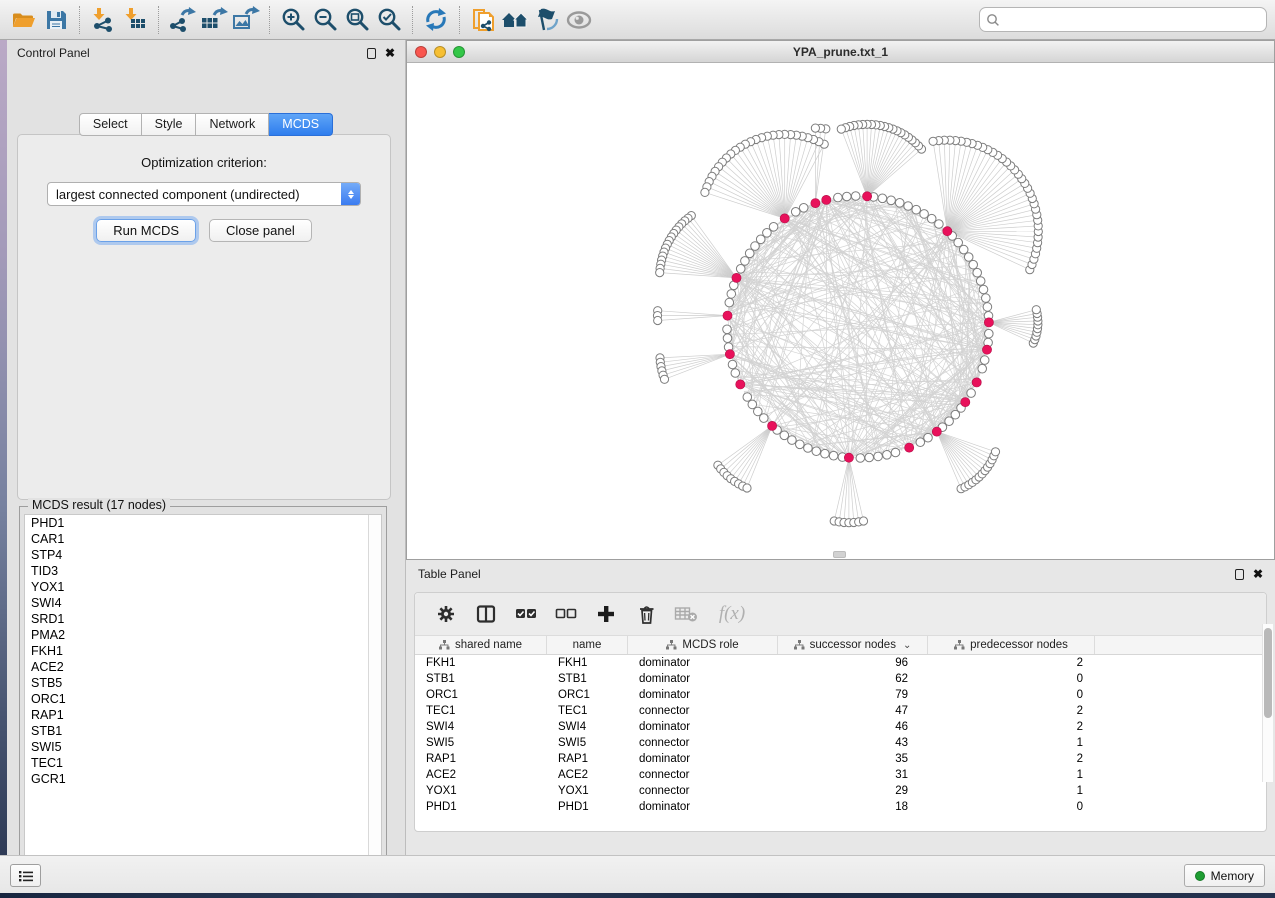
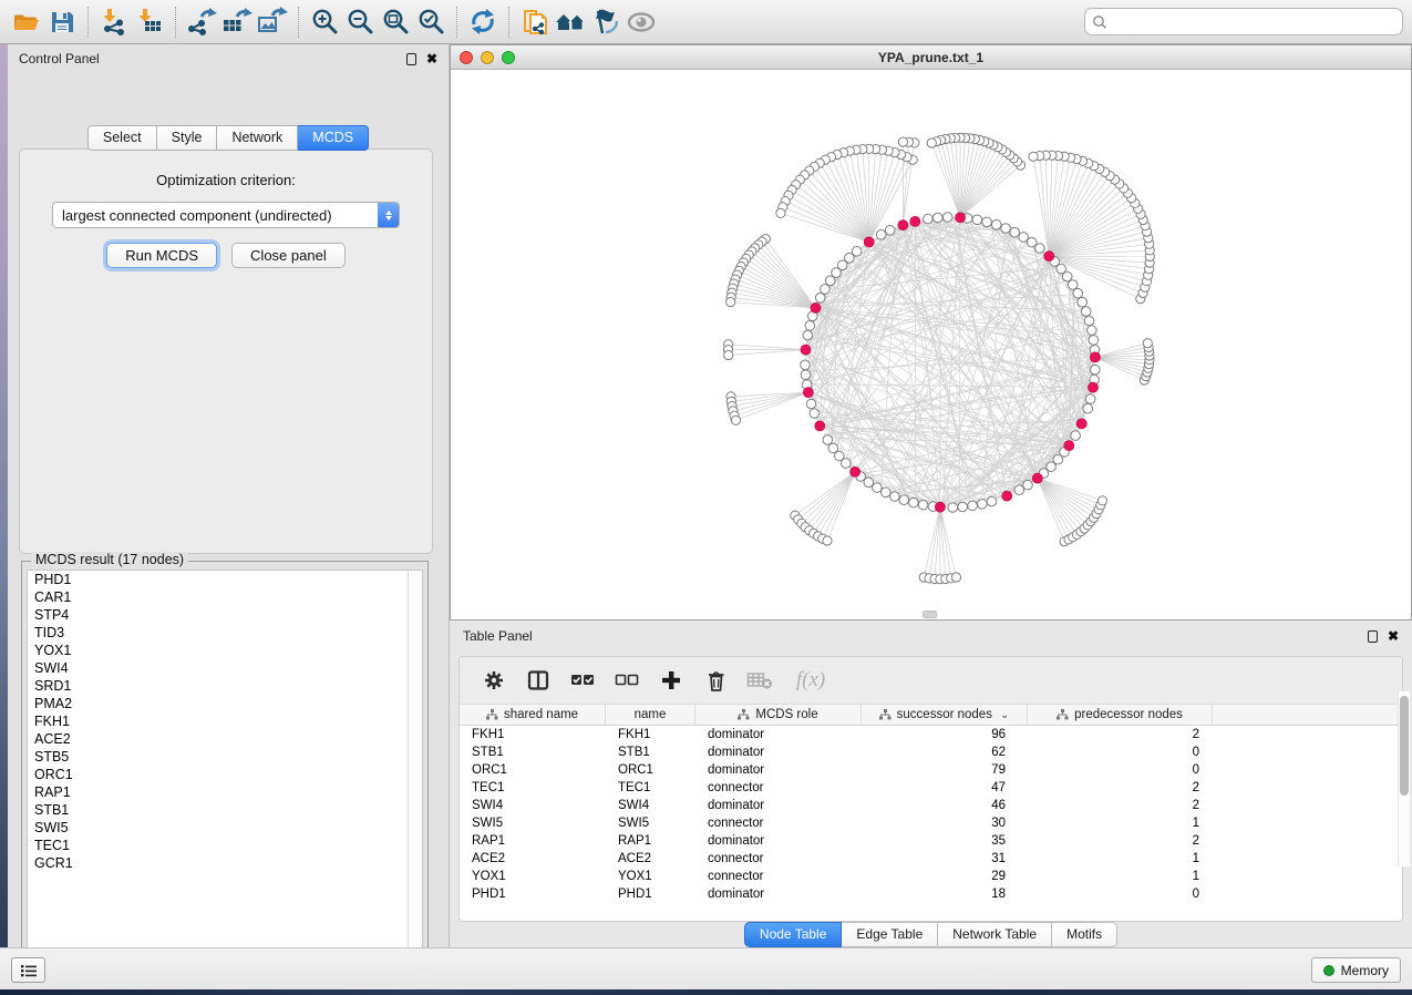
  Control Panel
  ✖
  Select
  Style
  Network
  MCDS
  Optimization criterion:
  largest connected component (undirected)
  Run MCDS
  Close panel
  MCDS result (17 nodes)
  PHD1
  CAR1
  STP4
  TID3
  YOX1
  SWI4
  SRD1
  PMA2
  FKH1
  ACE2
  STB5
  ORC1
  RAP1
  STB1
  SWI5
  TEC1
  GCR1
  YPA_prune.txt_1
  Table Panel
  ✖
  f(x)
  shared name
  name
  MCDS role
  successor nodes
  ⌄
  predecessor nodes
  FKH1
  FKH1
  dominator
  96
  2
  STB1
  STB1
  dominator
  62
  0
  ORC1
  ORC1
  dominator
  79
  0
  TEC1
  TEC1
  connector
  47
  2
  SWI4
  SWI4
  dominator
  46
  2
  SWI5
  SWI5
  connector
- 43
+ 30
  1
  RAP1
  RAP1
  dominator
  35
  2
  ACE2
  ACE2
  connector
  31
  1
  YOX1
  YOX1
  connector
  29
  1
  PHD1
  PHD1
  dominator
  18
  0
+ Node Table
+ Edge Table
+ Network Table
+ Motifs
  Memory
